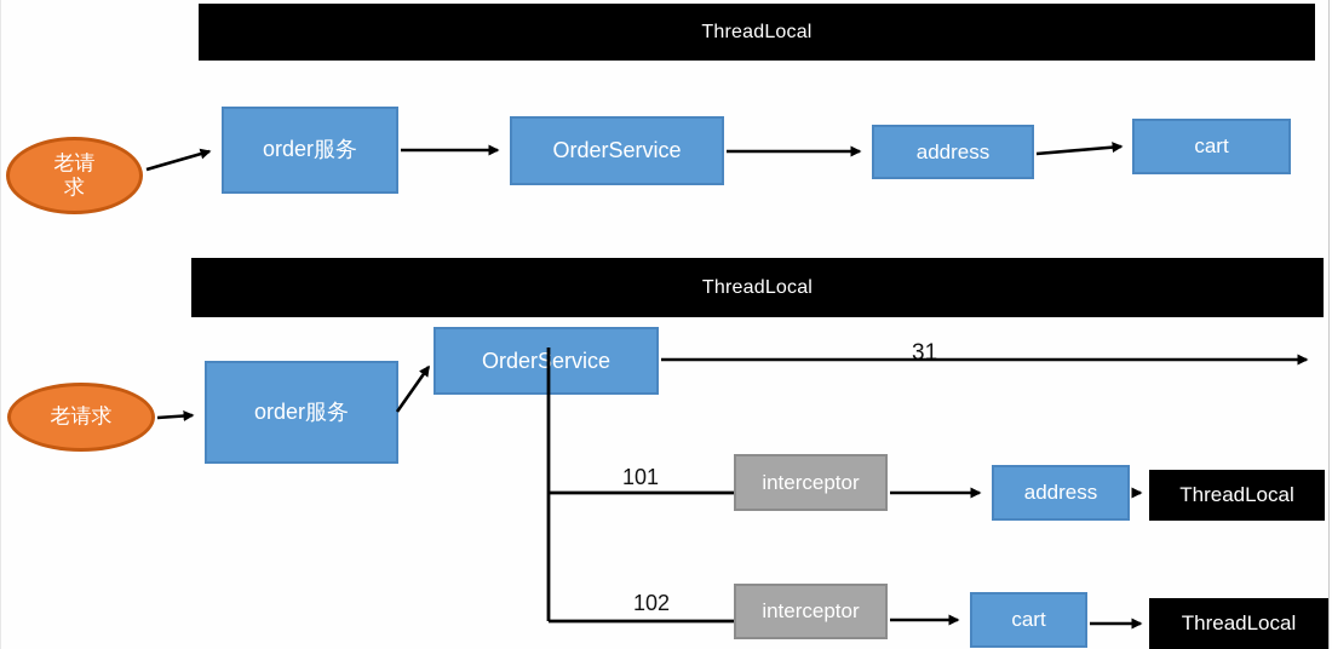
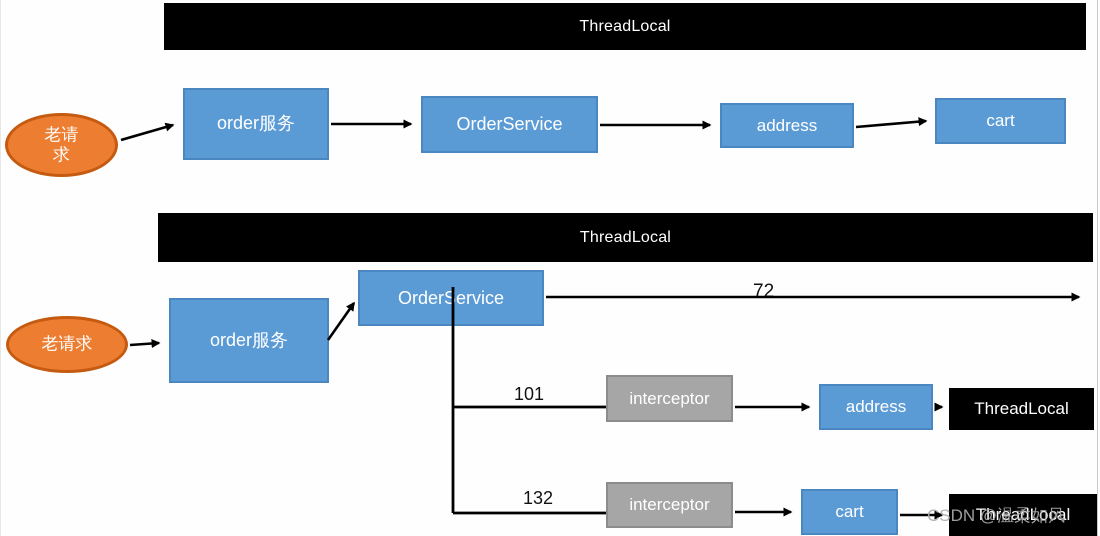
  ThreadLocal
  老请求
  order服务
  OrderService
  address
  cart
  ThreadLocal
  老请求
  order服务
  OrderService
  interceptor
  address
  ThreadLocal
  interceptor
  cart
  ThreadLocal
- 31
+ 72
  101
- 102
+ 132
+ CSDN @温柔如风
